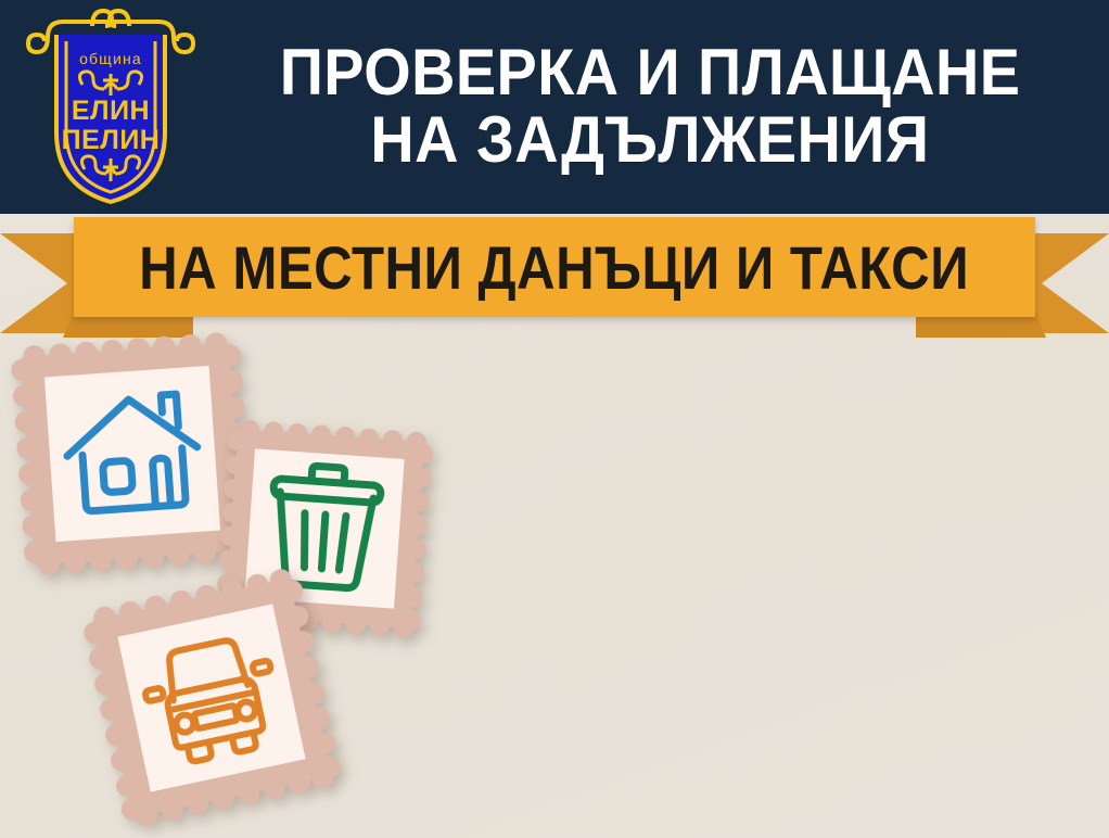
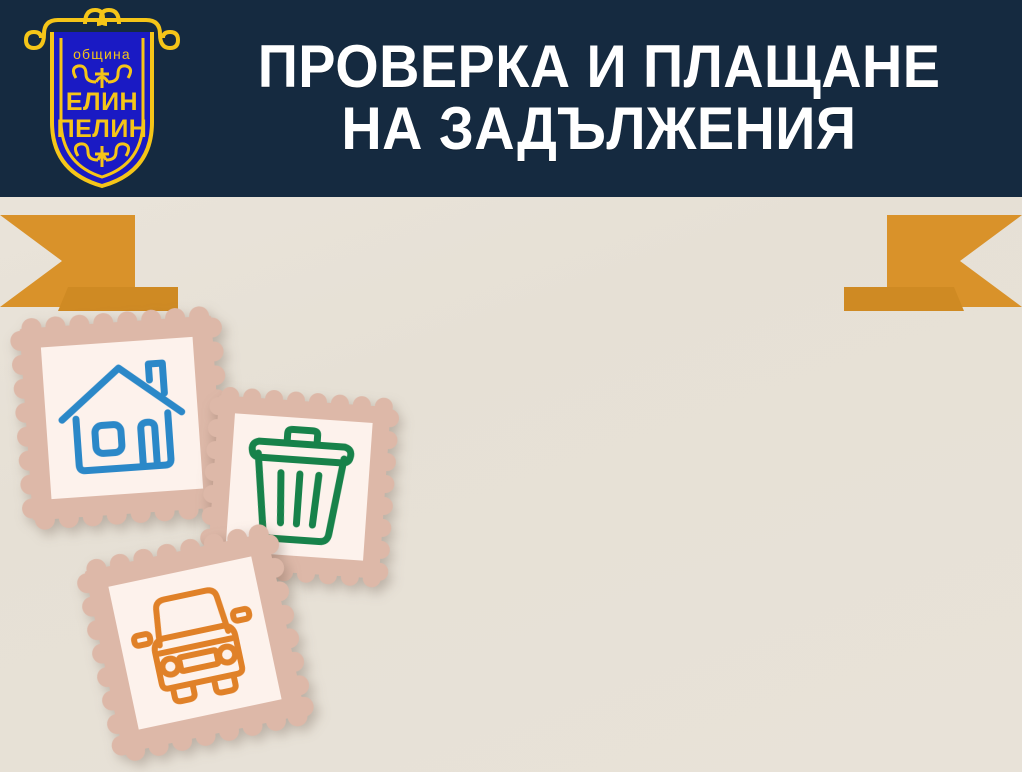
  община
  ЕЛИН
  ПЕЛИН
  ПРОВЕРКА И ПЛАЩАНЕ
  НА ЗАДЪЛЖЕНИЯ
- НА МЕСТНИ ДАНЪЦИ И ТАКСИ
